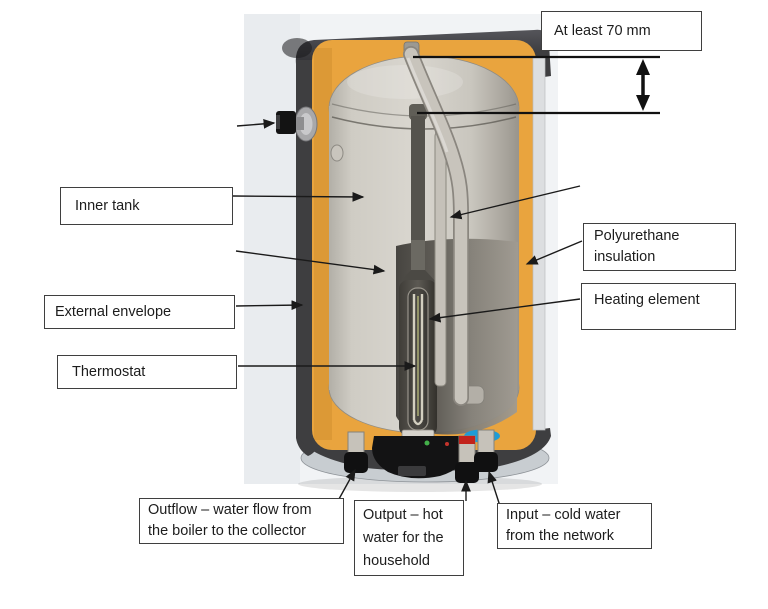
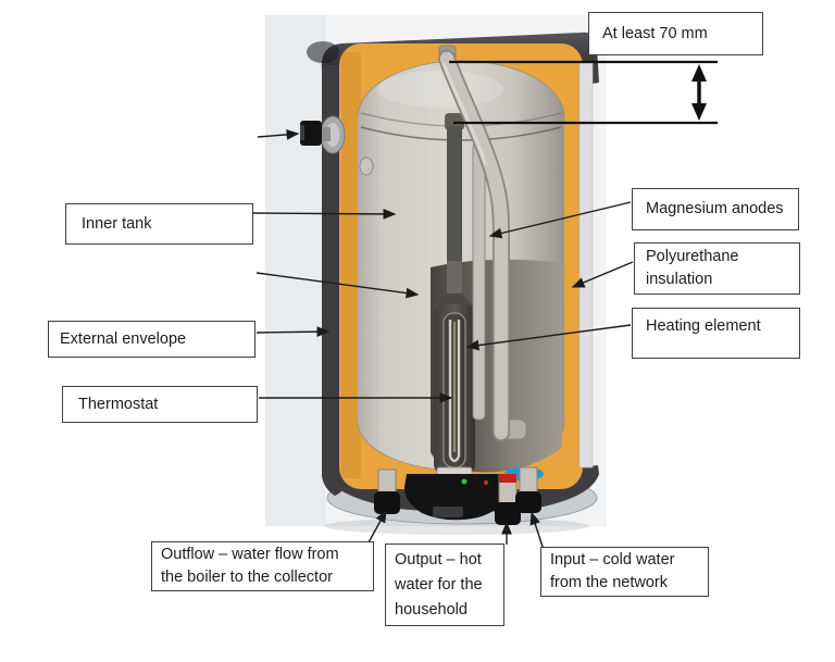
  At least 70 mm
  Inner tank
  External envelope
  Thermostat
+ Magnesium anodes
  Polyurethane
  insulation
  Heating element
  Outflow – water flow from
  the boiler to the collector
  Output – hot
  water for the
  household
  Input – cold water
  from the network
